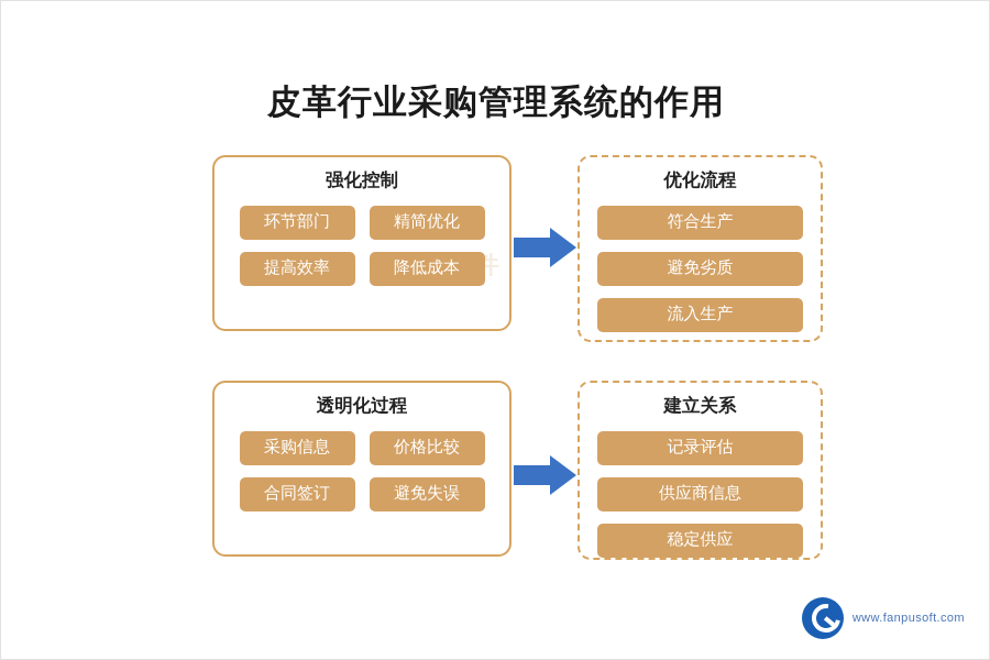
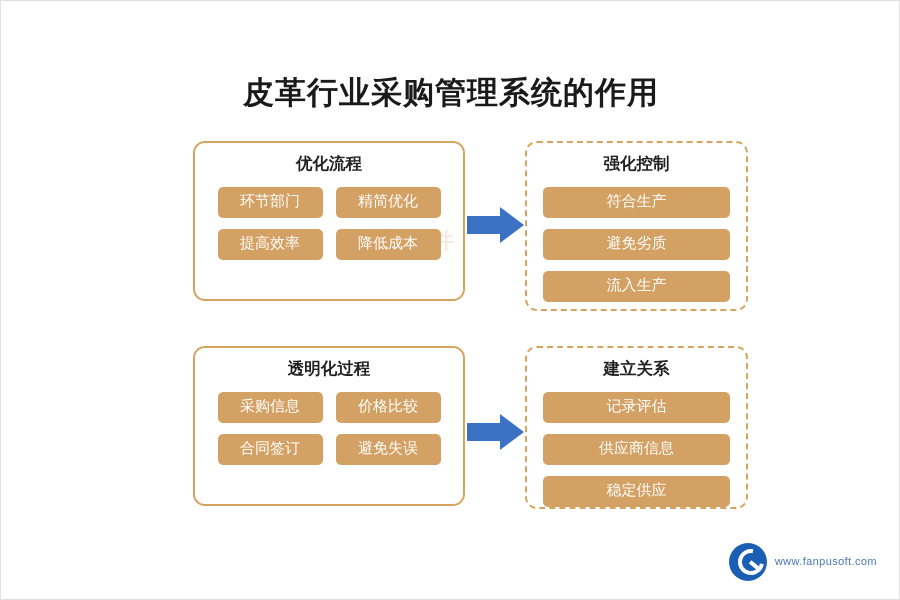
  皮革行业采购管理系统的作用
- 强化控制
+ 优化流程
  环节部门
  精简优化
  提高效率
  降低成本
- 优化流程
+ 强化控制
  符合生产
  避免劣质
  流入生产
  透明化过程
  采购信息
  价格比较
  合同签订
  避免失误
  建立关系
  记录评估
  供应商信息
  稳定供应
  www.fanpusoft.com
